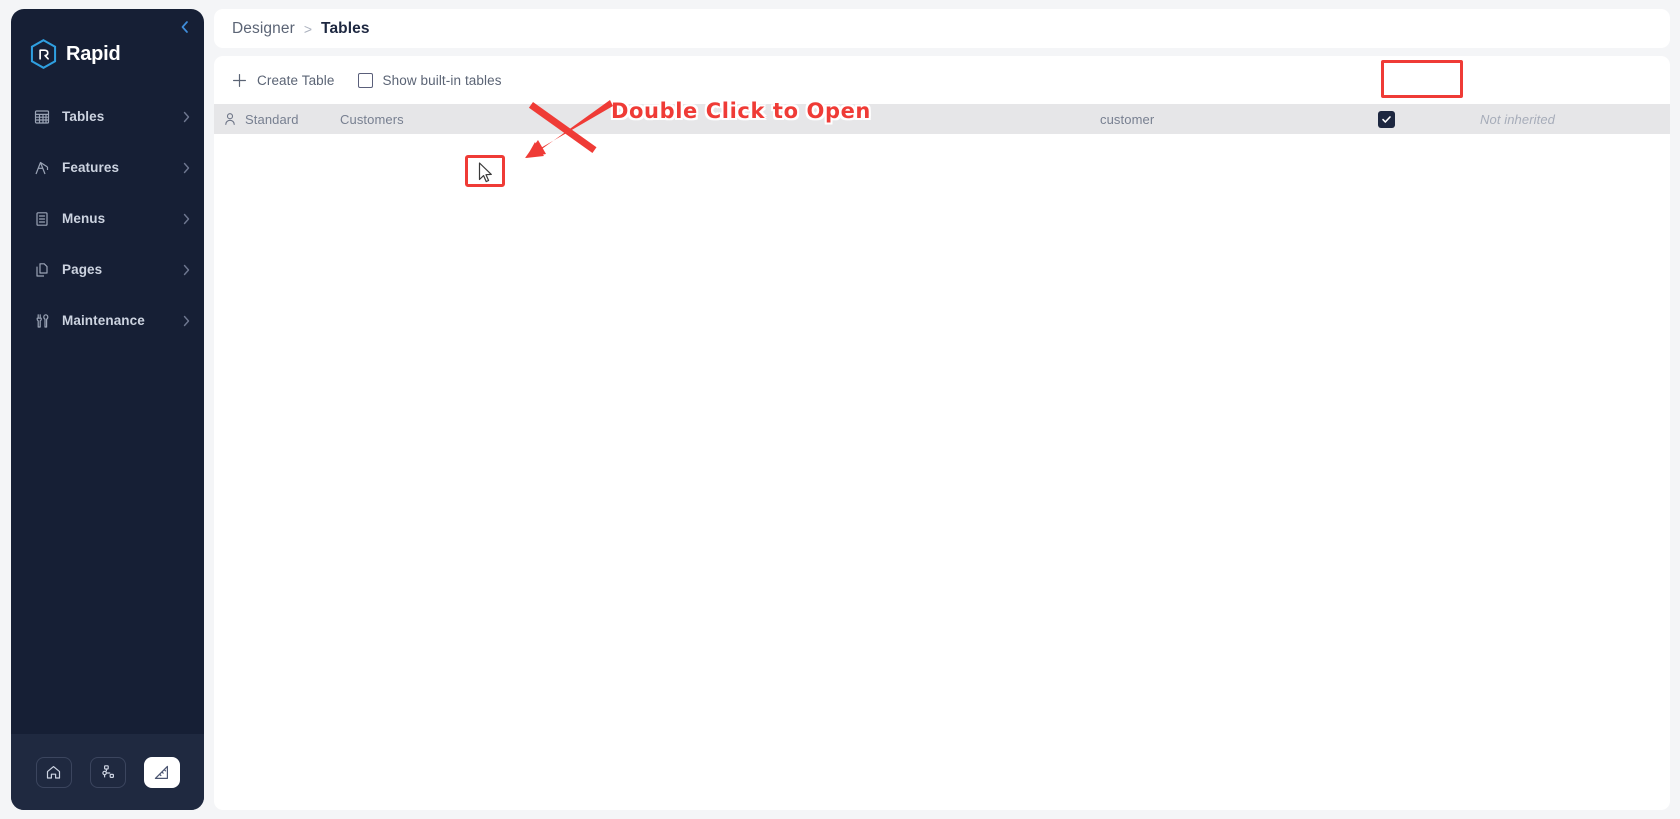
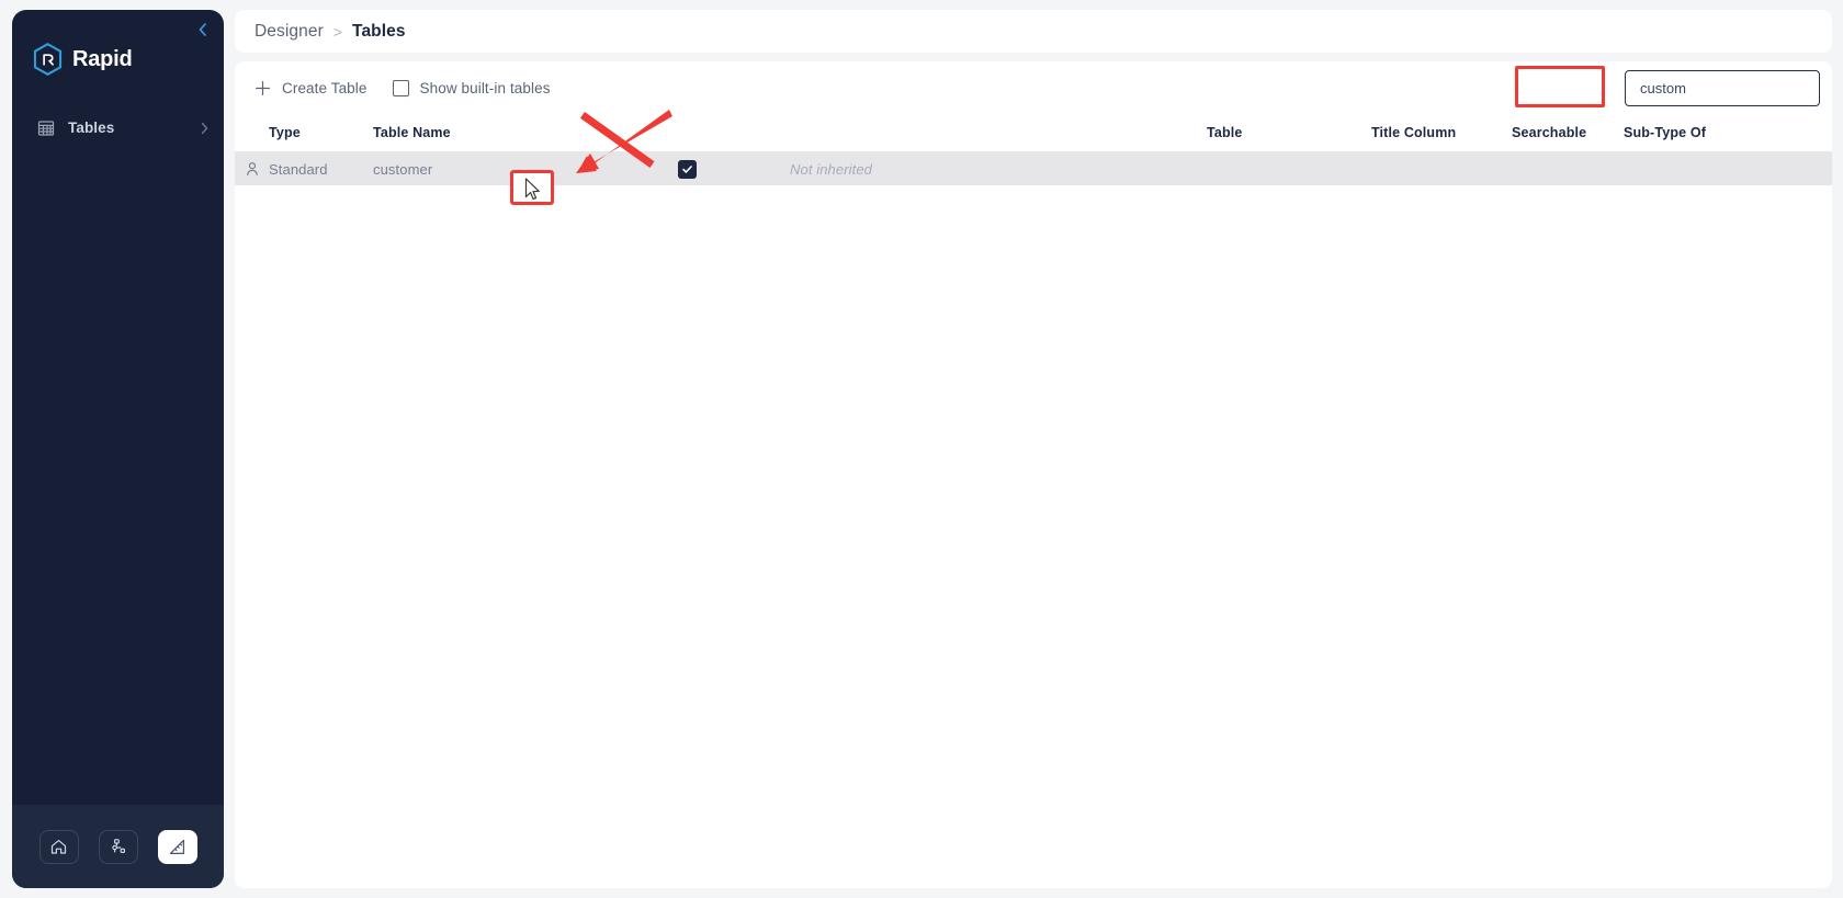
  Rapid
  Tables
- Features
- Menus
- Pages
- Maintenance
  Designer
  >
  Tables
  Create Table
  Show built-in tables
+ custom
+ Type
+ Table Name
+ Table
+ Title Column
+ Searchable
+ Sub-Type Of
  Standard
- Customers
  customer
  Not inherited
- Double Click to Open
